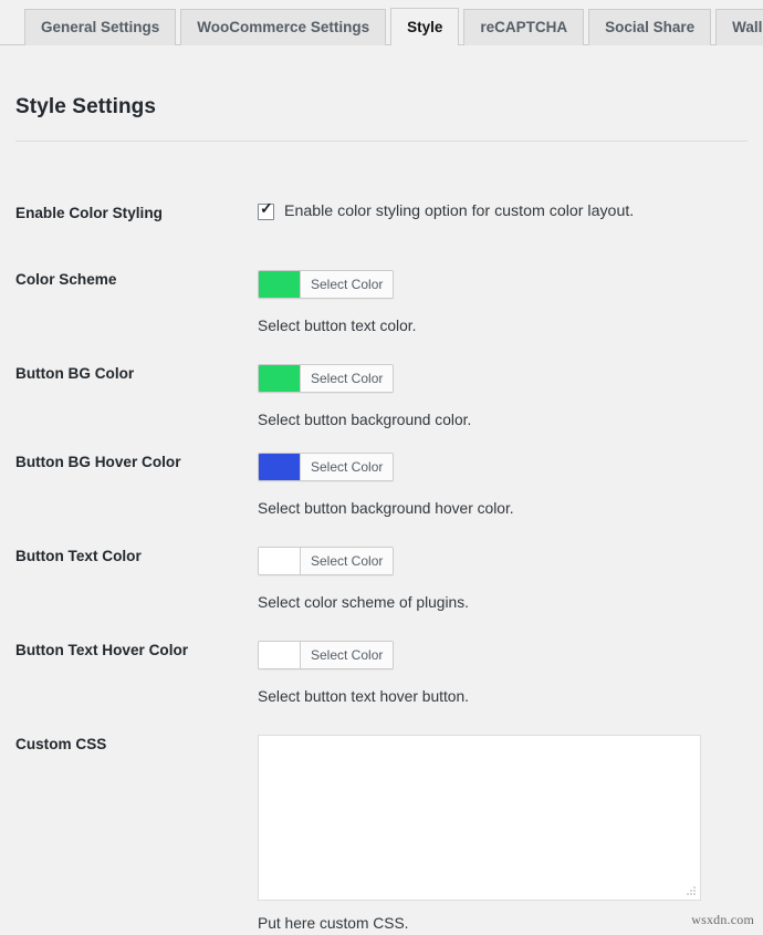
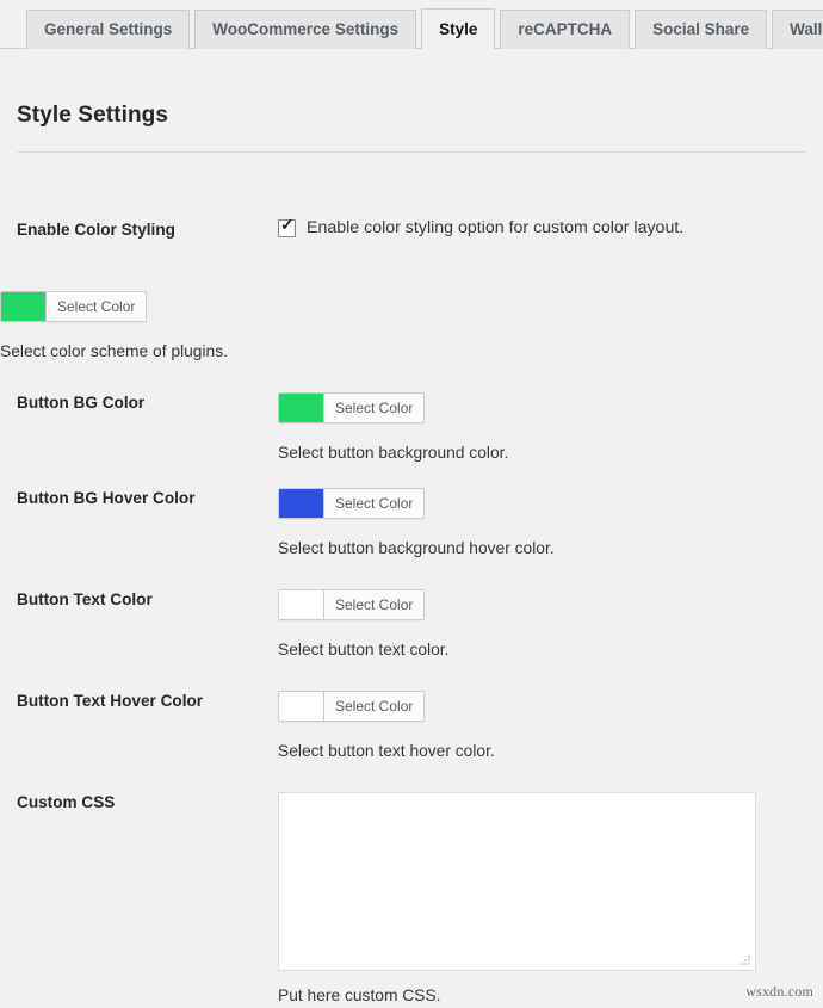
  General Settings
  WooCommerce Settings
  Style
  reCAPTCHA
  Social Share
  Style Settings
  Enable Color Styling
  ✓
  Enable color styling option for custom color layout.
- Color Scheme
  Select Color
- Select button text color.
+ Select color scheme of plugins.
  Button BG Color
  Select Color
  Select button background color.
  Button BG Hover Color
  Select Color
  Select button background hover color.
  Button Text Color
  Select Color
- Select color scheme of plugins.
+ Select button text color.
  Button Text Hover Color
  Select Color
- Select button text hover button.
+ Select button text hover color.
  Custom CSS
  Put here custom CSS.
  wsxdn.com
